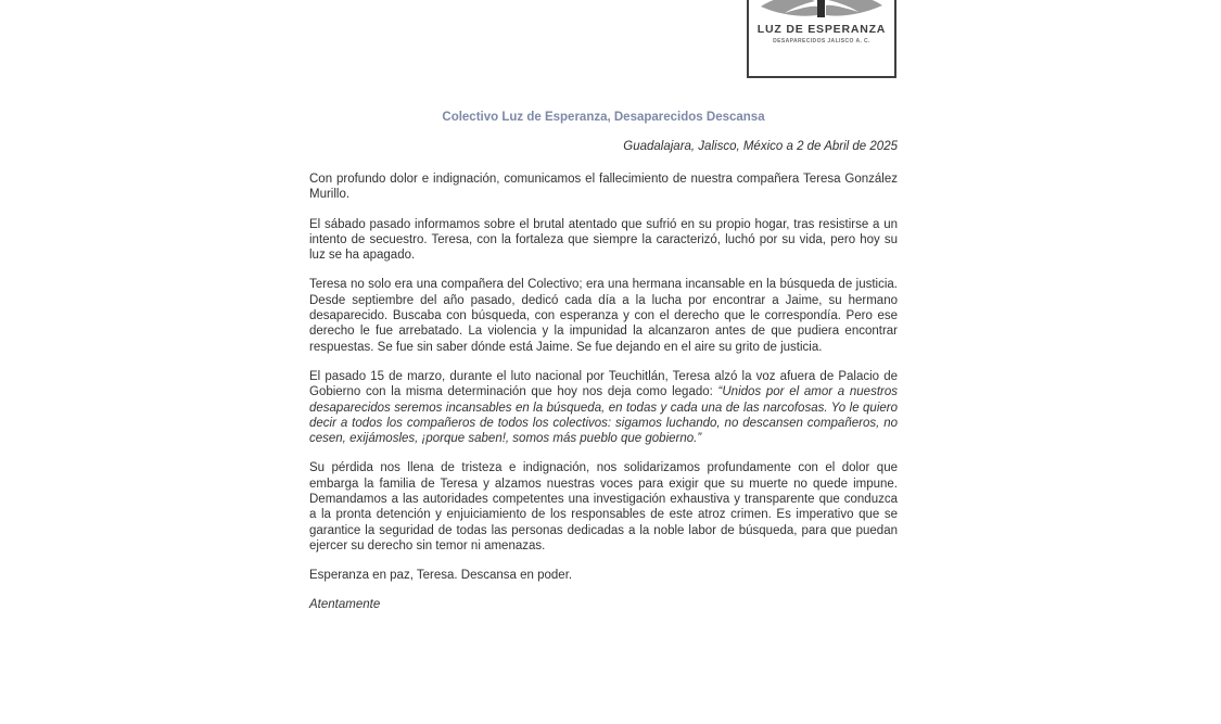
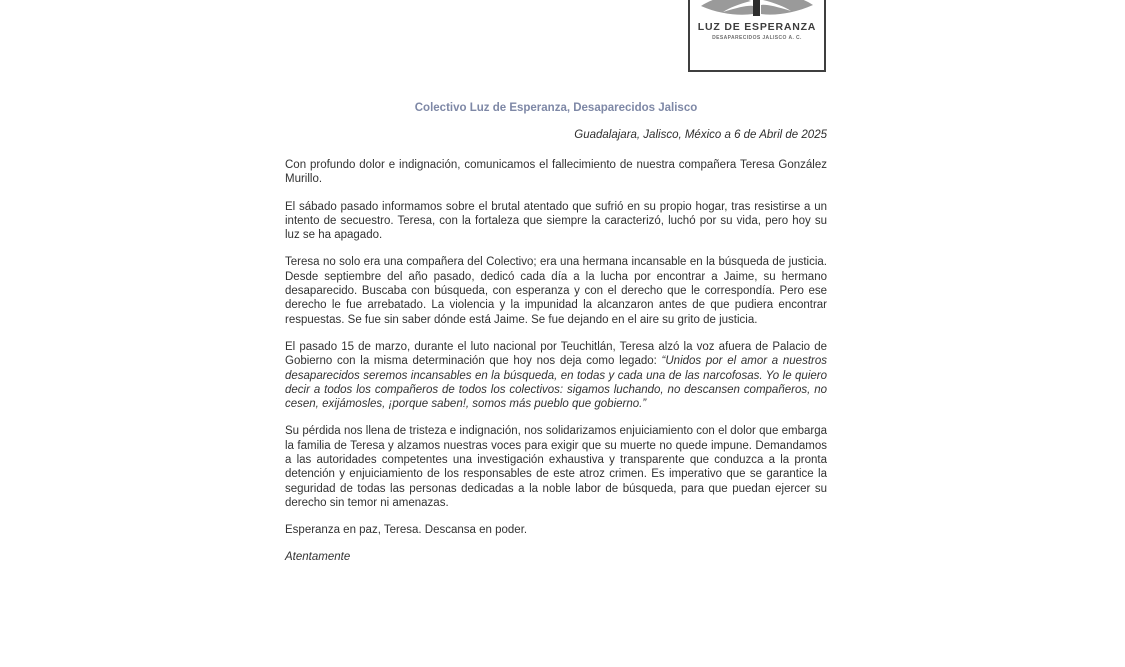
  LUZ DE ESPERANZA
- Colectivo Luz de Esperanza, Desaparecidos Descansa
+ Colectivo Luz de Esperanza, Desaparecidos Jalisco
- Guadalajara, Jalisco, México a 2 de Abril de 2025
+ Guadalajara, Jalisco, México a 6 de Abril de 2025
  Con profundo dolor e indignación, comunicamos el fallecimiento de nuestra compañera Teresa González Murillo.
  El sábado pasado informamos sobre el brutal atentado que sufrió en su propio hogar, tras resistirse a un intento de secuestro. Teresa, con la fortaleza que siempre la caracterizó, luchó por su vida, pero hoy su luz se ha apagado.
  Teresa no solo era una compañera del Colectivo; era una hermana incansable en la búsqueda de justicia. Desde septiembre del año pasado, dedicó cada día a la lucha por encontrar a Jaime, su hermano desaparecido. Buscaba con búsqueda, con esperanza y con el derecho que le correspondía. Pero ese derecho le fue arrebatado. La violencia y la impunidad la alcanzaron antes de que pudiera encontrar respuestas. Se fue sin saber dónde está Jaime. Se fue dejando en el aire su grito de justicia.
  El pasado 15 de marzo, durante el luto nacional por Teuchitlán, Teresa alzó la voz afuera de Palacio de Gobierno con la misma determinación que hoy nos deja como legado: “Unidos por el amor a nuestros desaparecidos seremos incansables en la búsqueda, en todas y cada una de las narcofosas. Yo le quiero decir a todos los compañeros de todos los colectivos: sigamos luchando, no descansen compañeros, no cesen, exijámosles, ¡porque saben!, somos más pueblo que gobierno.”
- Su pérdida nos llena de tristeza e indignación, nos solidarizamos profundamente con el dolor que embarga la familia de Teresa y alzamos nuestras voces para exigir que su muerte no quede impune. Demandamos a las autoridades competentes una investigación exhaustiva y transparente que conduzca a la pronta detención y enjuiciamiento de los responsables de este atroz crimen. Es imperativo que se garantice la seguridad de todas las personas dedicadas a la noble labor de búsqueda, para que puedan ejercer su derecho sin temor ni amenazas.
+ Su pérdida nos llena de tristeza e indignación, nos solidarizamos enjuiciamiento con el dolor que embarga la familia de Teresa y alzamos nuestras voces para exigir que su muerte no quede impune. Demandamos a las autoridades competentes una investigación exhaustiva y transparente que conduzca a la pronta detención y enjuiciamiento de los responsables de este atroz crimen. Es imperativo que se garantice la seguridad de todas las personas dedicadas a la noble labor de búsqueda, para que puedan ejercer su derecho sin temor ni amenazas.
  Esperanza en paz, Teresa. Descansa en poder.
  Atentamente
